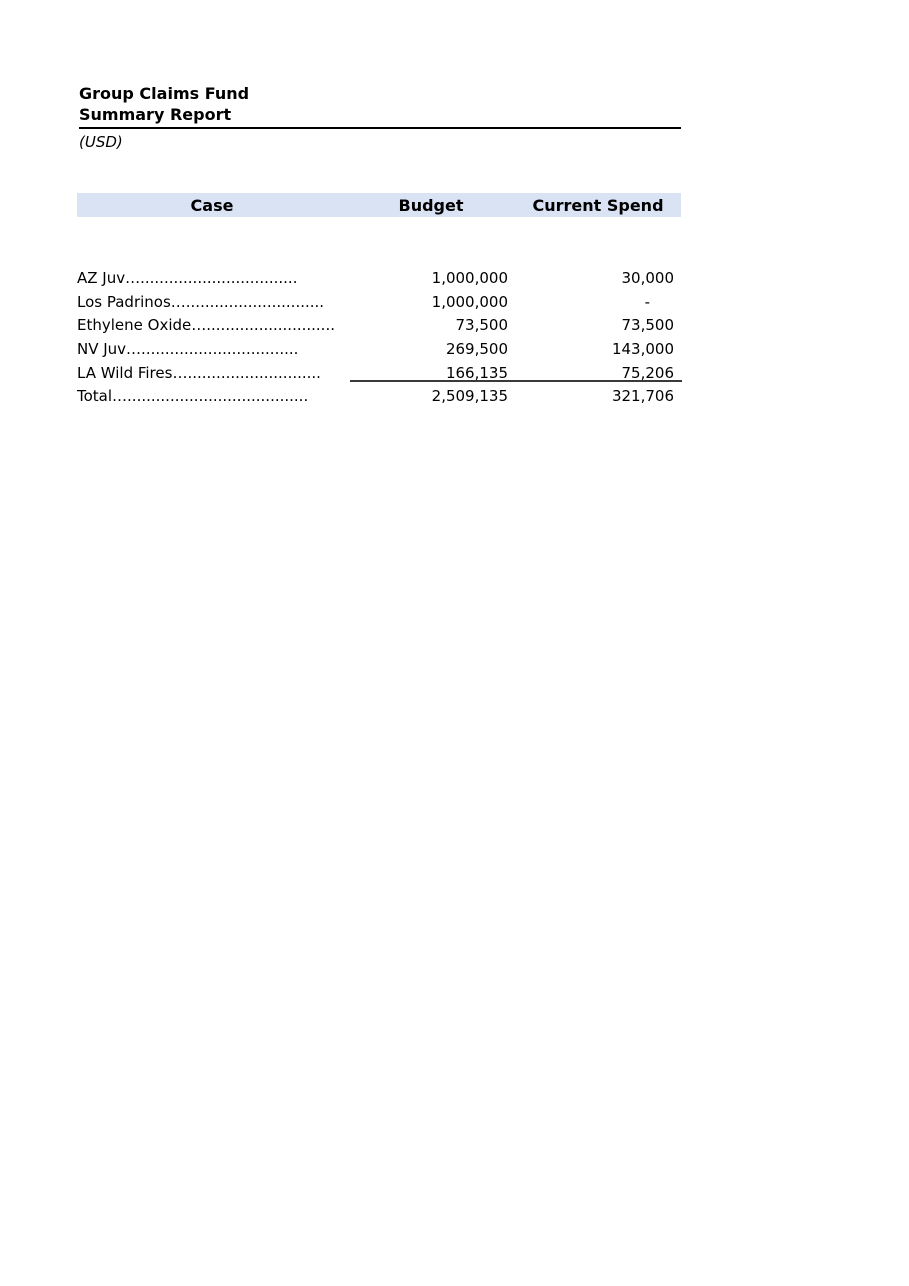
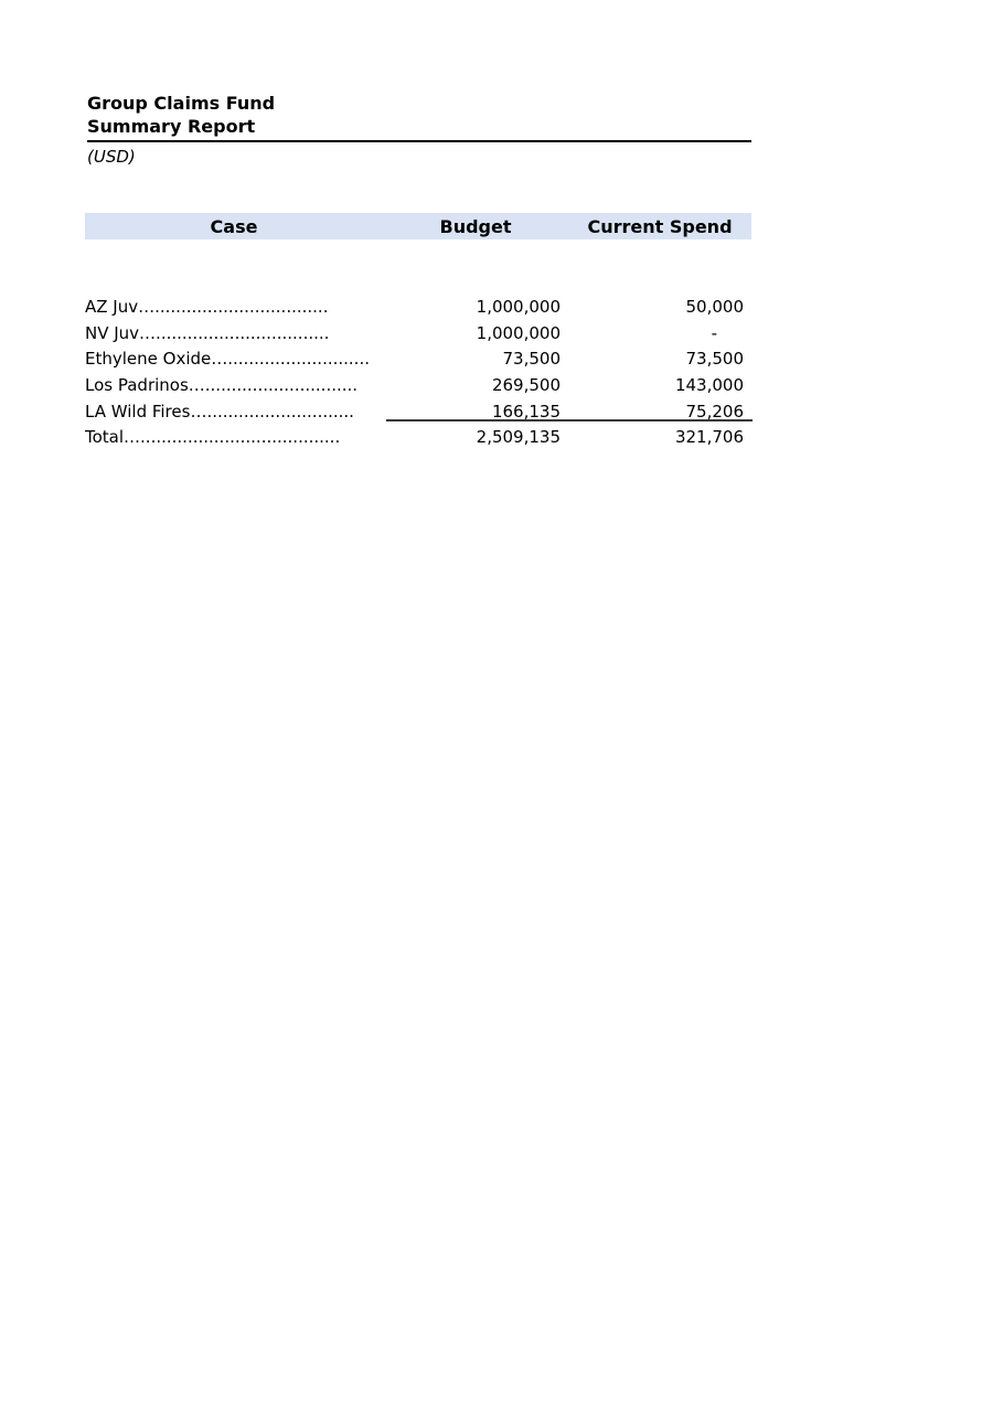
  Group Claims Fund
  Summary Report
  (USD)
  Case
  Budget
  Current Spend
  AZ Juv….................................
  1,000,000
- 30,000
+ 50,000
- Los Padrinos….............................
+ NV Juv….................................
  1,000,000
  -
  Ethylene Oxide…...........................
  73,500
  73,500
- NV Juv….................................
+ Los Padrinos….............................
  269,500
  143,000
  LA Wild Fires…............................
  166,135
  75,206
  Total…......................................
  2,509,135
  321,706
